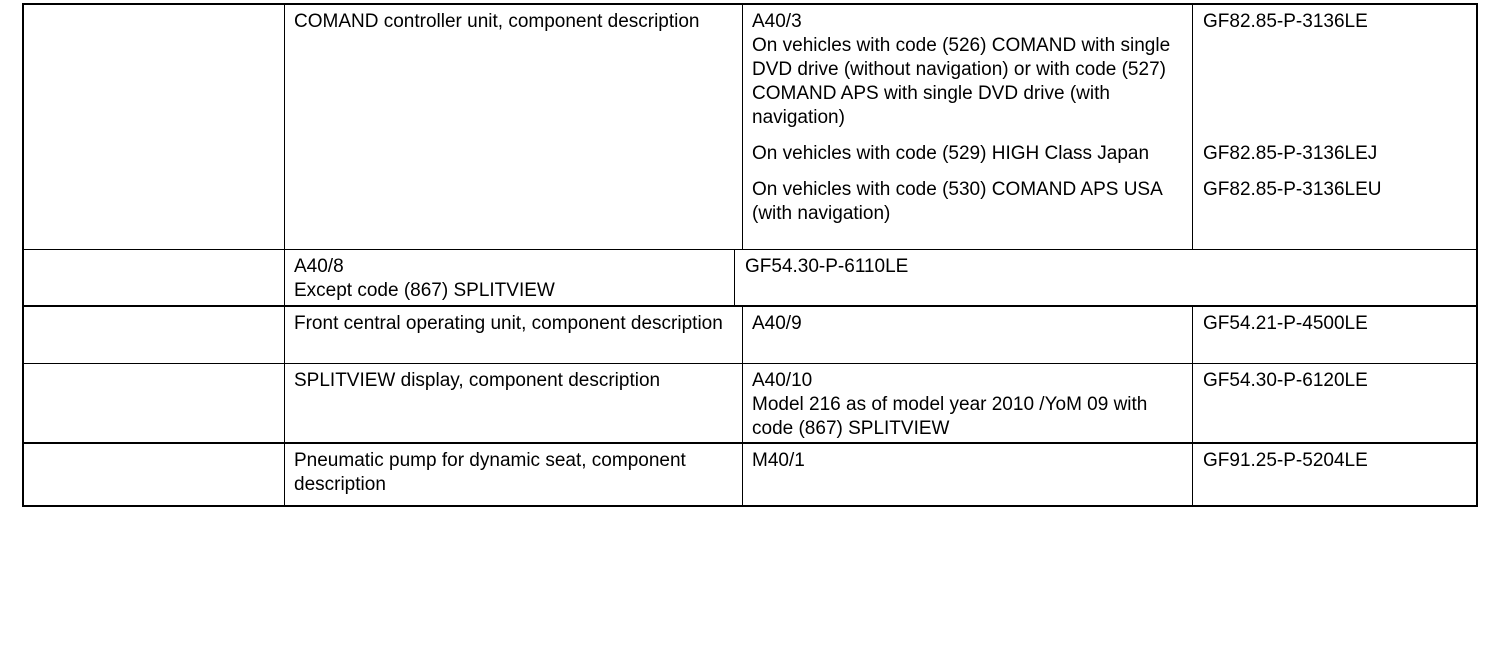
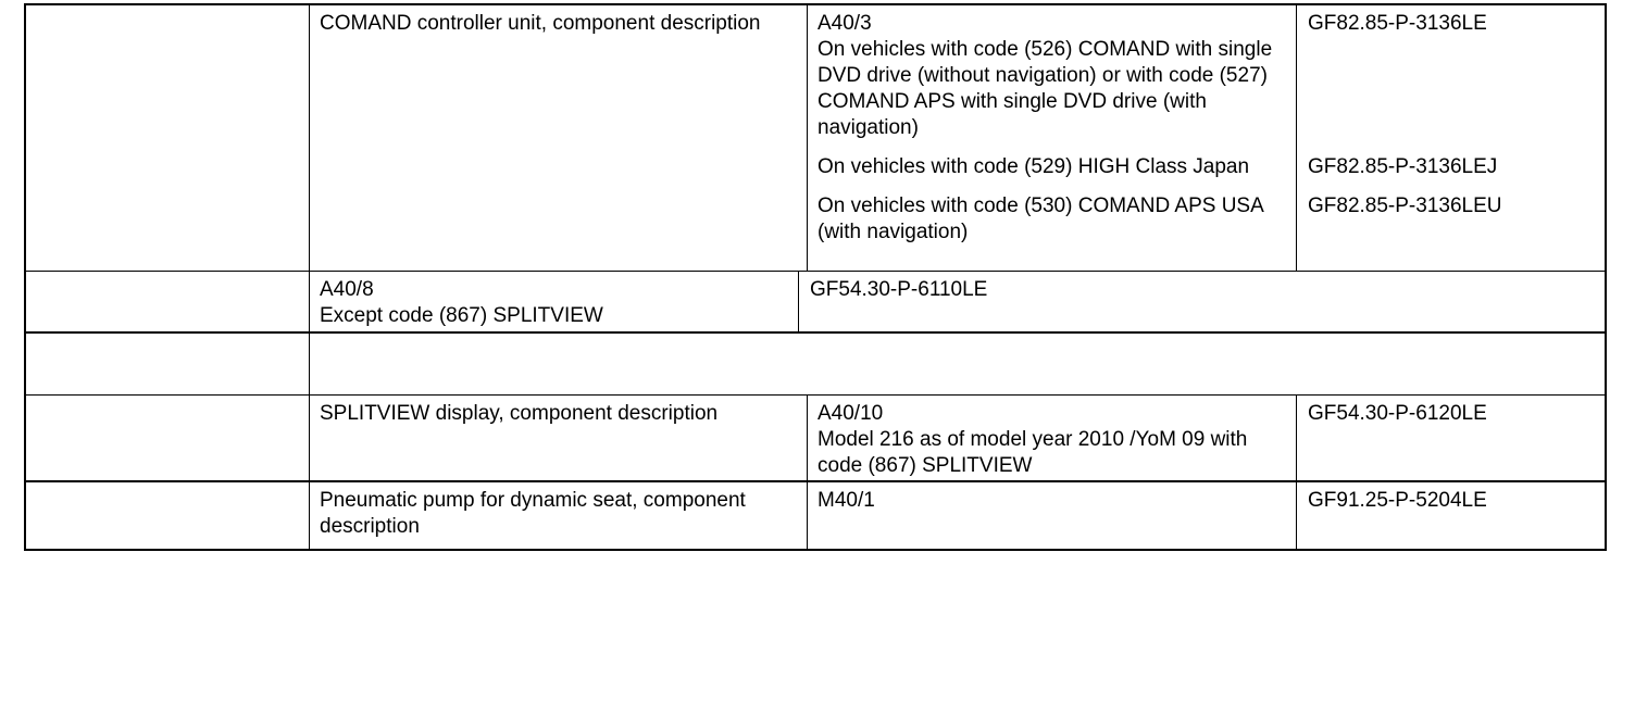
  COMAND controller unit, component description
  A40/3
  On vehicles with code (526) COMAND with single DVD drive (without navigation) or with code (527) COMAND APS with single DVD drive (with navigation)
  GF82.85-P-3136LE
  On vehicles with code (529) HIGH Class Japan
  GF82.85-P-3136LEJ
  On vehicles with code (530) COMAND APS USA (with navigation)
  GF82.85-P-3136LEU
  A40/8
  Except code (867) SPLITVIEW
  GF54.30-P-6110LE
- Front central operating unit, component description
- A40/9
- GF54.21-P-4500LE
  SPLITVIEW display, component description
  A40/10
  Model 216 as of model year 2010 /YoM 09 with code (867) SPLITVIEW
  GF54.30-P-6120LE
  Pneumatic pump for dynamic seat, component description
  M40/1
  GF91.25-P-5204LE
